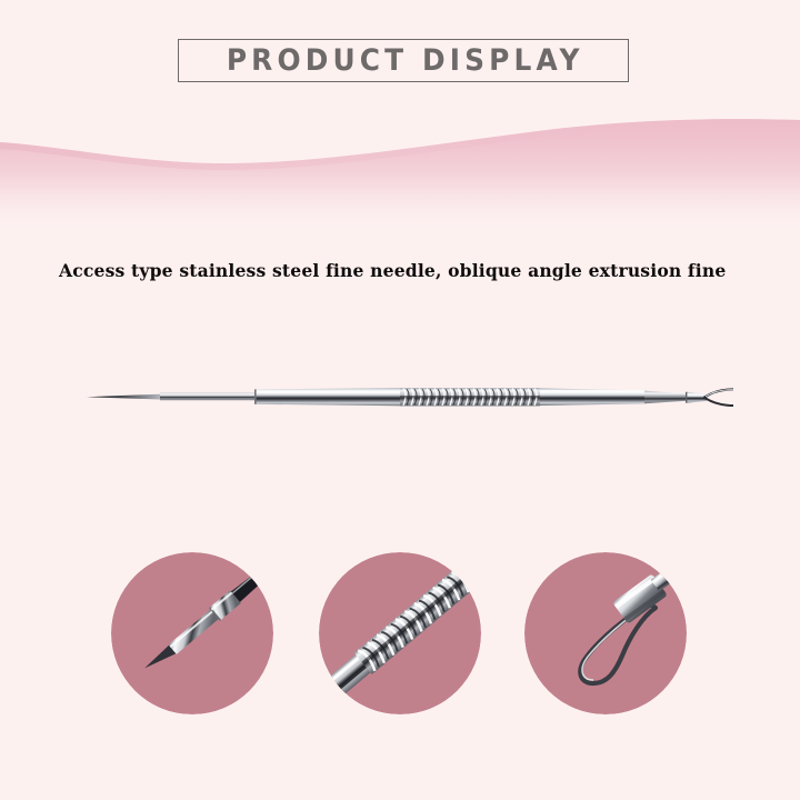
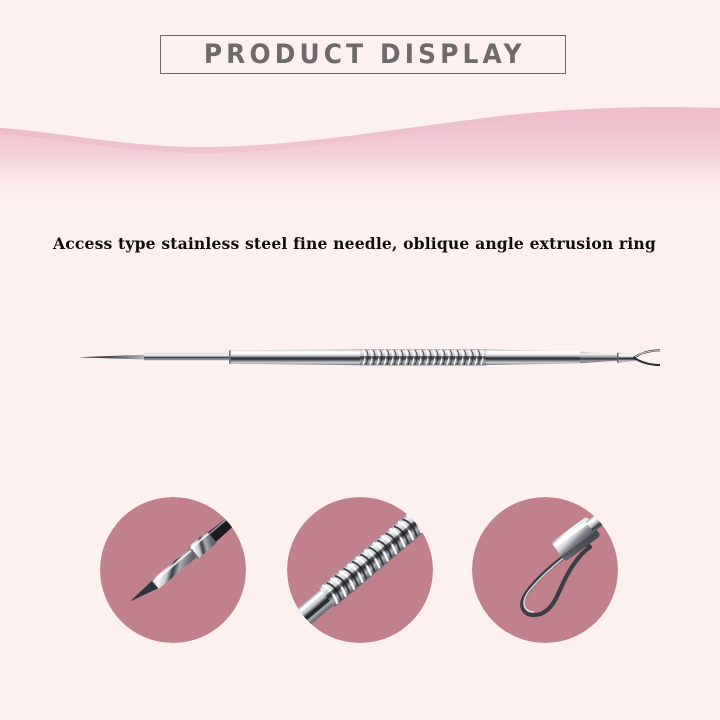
  PRODUCT DISPLAY
- Access type stainless steel fine needle, oblique angle extrusion fine
+ Access type stainless steel fine needle, oblique angle extrusion ring
